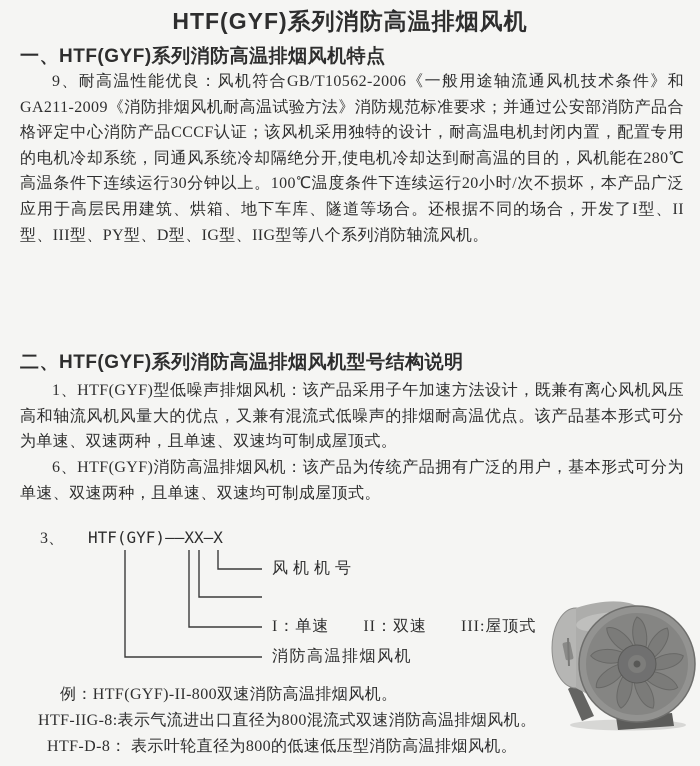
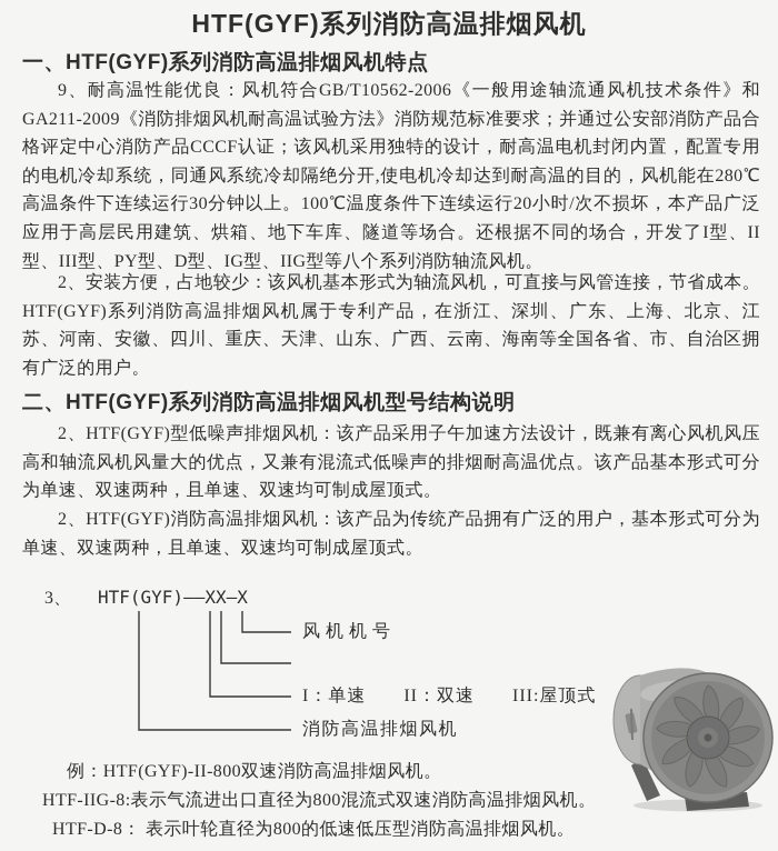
  HTF(GYF)系列消防高温排烟风机
  一、HTF(GYF)系列消防高温排烟风机特点
  9、耐高温性能优良：风机符合GB/T10562-2006《一般用途轴流通风机技术条件》和GA211-2009《消防排烟风机耐高温试验方法》消防规范标准要求；并通过公安部消防产品合格评定中心消防产品CCCF认证；该风机采用独特的设计，耐高温电机封闭内置，配置专用的电机冷却系统，同通风系统冷却隔绝分开,使电机冷却达到耐高温的目的，风机能在280℃高温条件下连续运行30分钟以上。100℃温度条件下连续运行20小时/次不损坏，本产品广泛应用于高层民用建筑、烘箱、地下车库、隧道等场合。还根据不同的场合，开发了I型、II型、III型、PY型、D型、IG型、IIG型等八个系列消防轴流风机。
+ 2、安装方便，占地较少：该风机基本形式为轴流风机，可直接与风管连接，节省成本。HTF(GYF)系列消防高温排烟风机属于专利产品，在浙江、深圳、广东、上海、北京、江苏、河南、安徽、四川、重庆、天津、山东、广西、云南、海南等全国各省、市、自治区拥有广泛的用户。
  二、HTF(GYF)系列消防高温排烟风机型号结构说明
- 1、HTF(GYF)型低噪声排烟风机：该产品采用子午加速方法设计，既兼有离心风机风压高和轴流风机风量大的优点，又兼有混流式低噪声的排烟耐高温优点。该产品基本形式可分为单速、双速两种，且单速、双速均可制成屋顶式。
+ 2、HTF(GYF)型低噪声排烟风机：该产品采用子午加速方法设计，既兼有离心风机风压高和轴流风机风量大的优点，又兼有混流式低噪声的排烟耐高温优点。该产品基本形式可分为单速、双速两种，且单速、双速均可制成屋顶式。
- 6、HTF(GYF)消防高温排烟风机：该产品为传统产品拥有广泛的用户，基本形式可分为单速、双速两种，且单速、双速均可制成屋顶式。
+ 2、HTF(GYF)消防高温排烟风机：该产品为传统产品拥有广泛的用户，基本形式可分为单速、双速两种，且单速、双速均可制成屋顶式。
  3、
  HTF(GYF)——XX—X
  风机机号
  I：单速 II：双速 III:屋顶式
  消防高温排烟风机
  例：HTF(GYF)-II-800双速消防高温排烟风机。
  HTF-IIG-8:表示气流进出口直径为800混流式双速消防高温排烟风机。
  HTF-D-8： 表示叶轮直径为800的低速低压型消防高温排烟风机。
